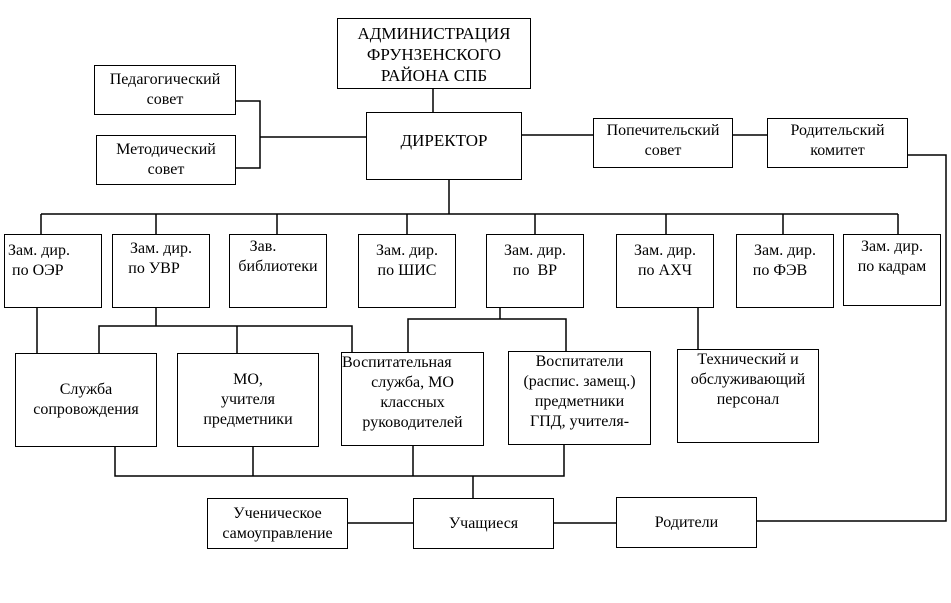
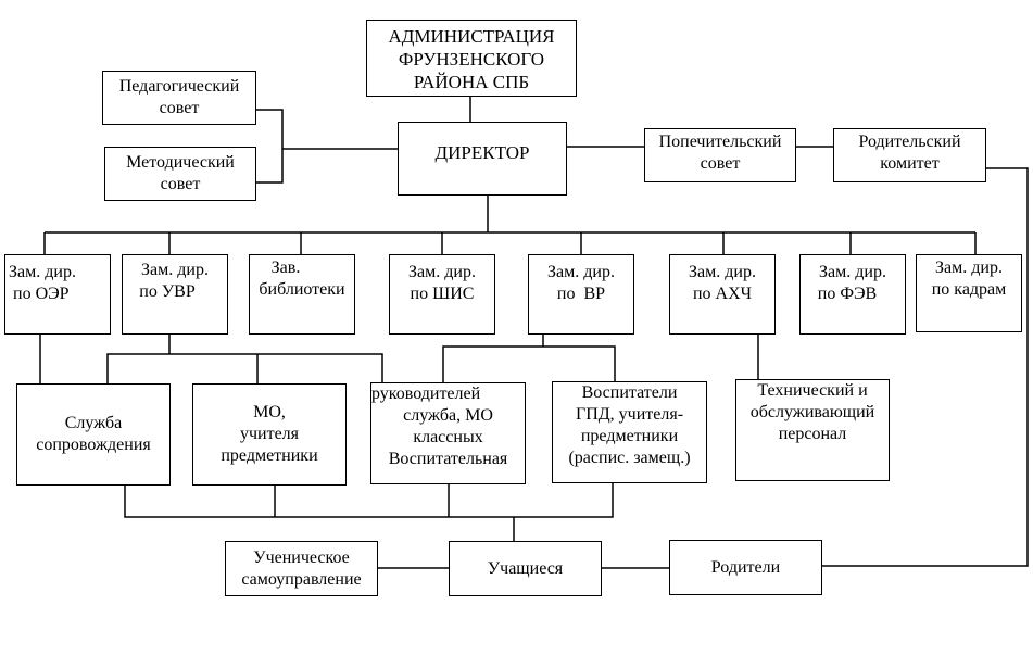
  АДМИНИСТРАЦИЯ
  ФРУНЗЕНСКОГО
  РАЙОНА СПБ
  ДИРЕКТОР
  Педагогический
  совет
  Методический
  совет
  Попечительский
  совет
  Родительский
  комитет
  Зам. дир.
  по ОЭР
  Зам. дир.
  по УВР
  Зав.
  библиотеки
  Зам. дир.
  по ШИС
  Зам. дир.
  по ВР
  Зам. дир.
  по АХЧ
  Зам. дир.
  по ФЭВ
  Зам. дир.
  по кадрам
  Служба
  сопровождения
  МО,
  учителя
  предметники
- Воспитательная
+ руководителей
  служба, МО
  классных
- руководителей
+ Воспитательная
  Воспитатели
- (распис. замещ.)
+ ГПД, учителя-
  предметники
- ГПД, учителя-
+ (распис. замещ.)
  Технический и
  обслуживающий
  персонал
  Ученическое
  самоуправление
  Учащиеся
  Родители
